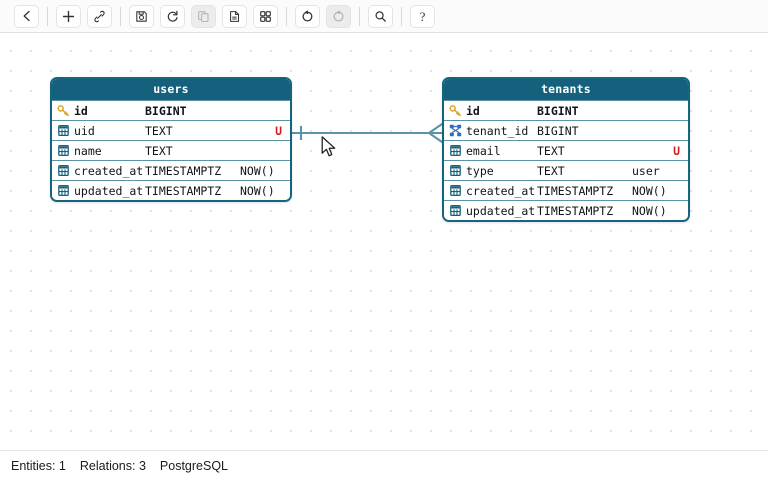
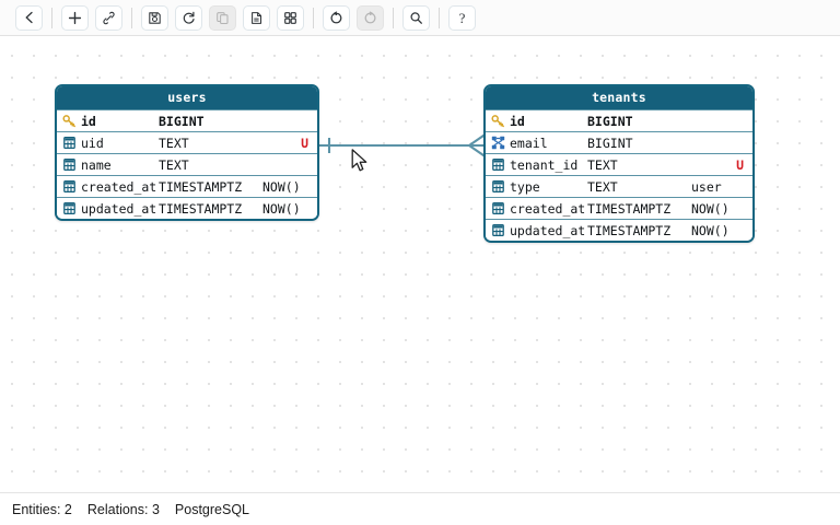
  ?
  users
  id
  BIGINT
  uid
  TEXT
  U
  name
  TEXT
  created_at
  TIMESTAMPTZ
  NOW()
  updated_at
  TIMESTAMPTZ
  NOW()
  tenants
  id
  BIGINT
- tenant_id
+ email
  BIGINT
- email
+ tenant_id
  TEXT
  U
  type
  TEXT
  user
  created_at
  TIMESTAMPTZ
  NOW()
  updated_at
  TIMESTAMPTZ
  NOW()
- Entities: 1
+ Entities: 2
  Relations: 3
  PostgreSQL
